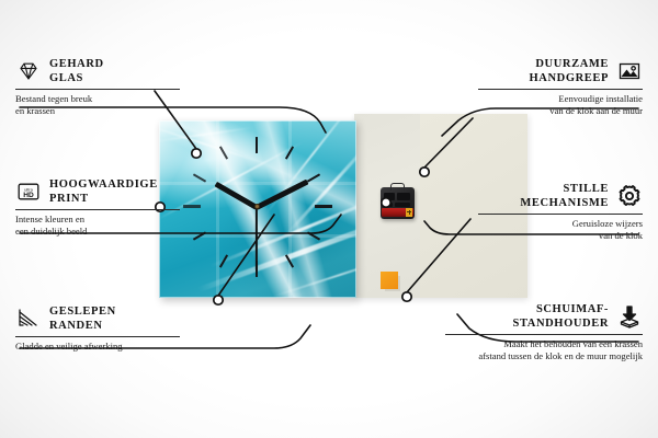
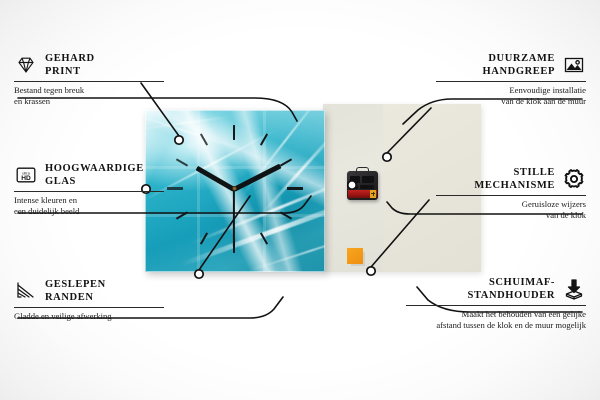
  GEHARD
- GLAS
+ PRINT
  Bestand tegen breuk
  en krassen
  HOOGWAARDIGE
- PRINT
+ GLAS
  Intense kleuren en
  een duidelijk beeld
  GESLEPEN
  RANDEN
  Gladde en veilige afwerking
  DUURZAME
  HANDGREEP
  Eenvoudige installatie
  van de klok aan de muur
  STILLE
  MECHANISME
  Geruisloze wijzers
  van de klok
  SCHUIMAF-
  STANDHOUDER
- Maakt het behouden van een krassen
+ Maakt het behouden van een gelijke
  afstand tussen de klok en de muur mogelijk
